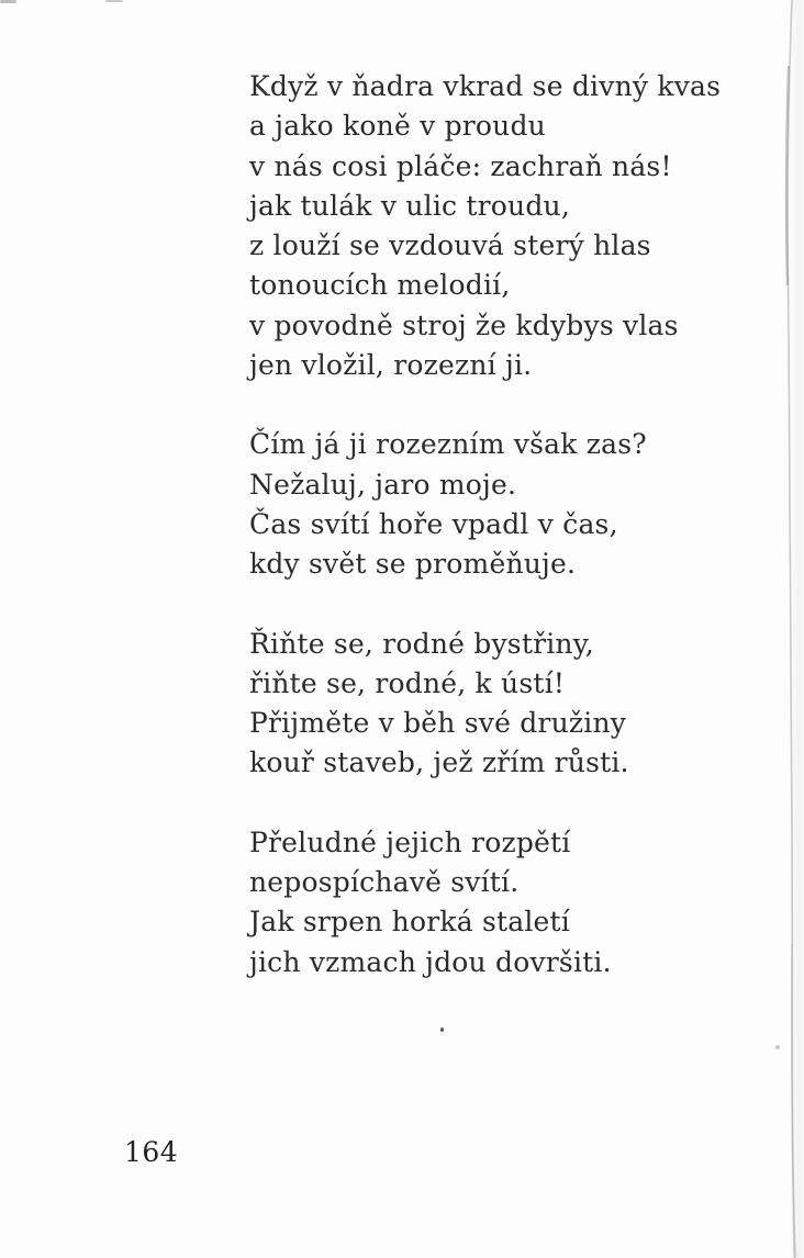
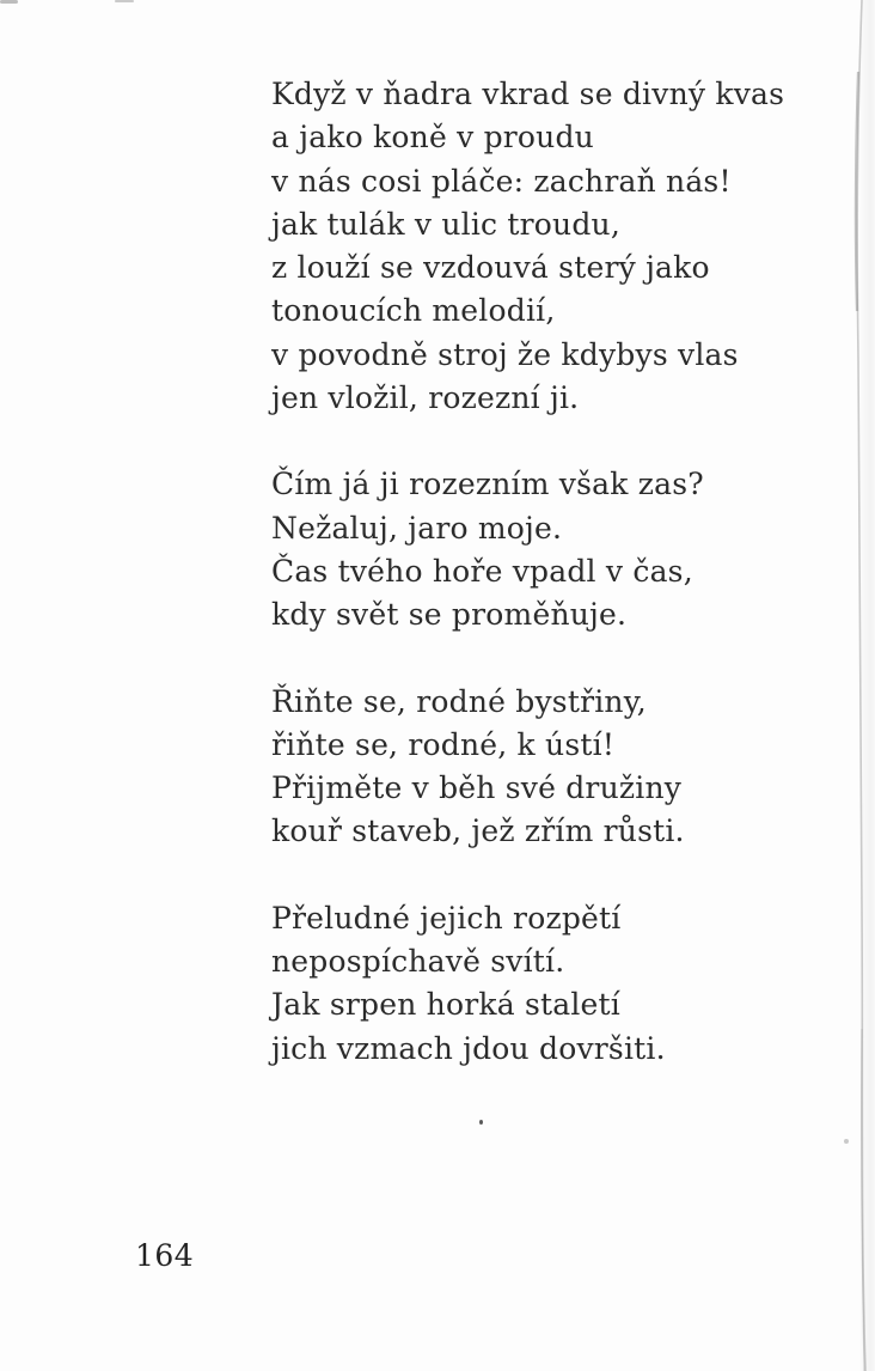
  Když v ňadra vkrad se divný kvas
  a jako koně v proudu
  v nás cosi pláče: zachraň nás!
  jak tulák v ulic troudu,
- z louží se vzdouvá sterý hlas
+ z louží se vzdouvá sterý jako
  tonoucích melodií,
  v povodně stroj že kdybys vlas
  jen vložil, rozezní ji.
  Čím já ji rozezním však zas?
  Nežaluj, jaro moje.
- Čas svítí hoře vpadl v čas,
+ Čas tvého hoře vpadl v čas,
  kdy svět se proměňuje.
  Řiňte se, rodné bystřiny,
  řiňte se, rodné, k ústí!
  Přijměte v běh své družiny
  kouř staveb, jež zřím růsti.
  Přeludné jejich rozpětí
  nepospíchavě svítí.
  Jak srpen horká staletí
  jich vzmach jdou dovršiti.
  164
